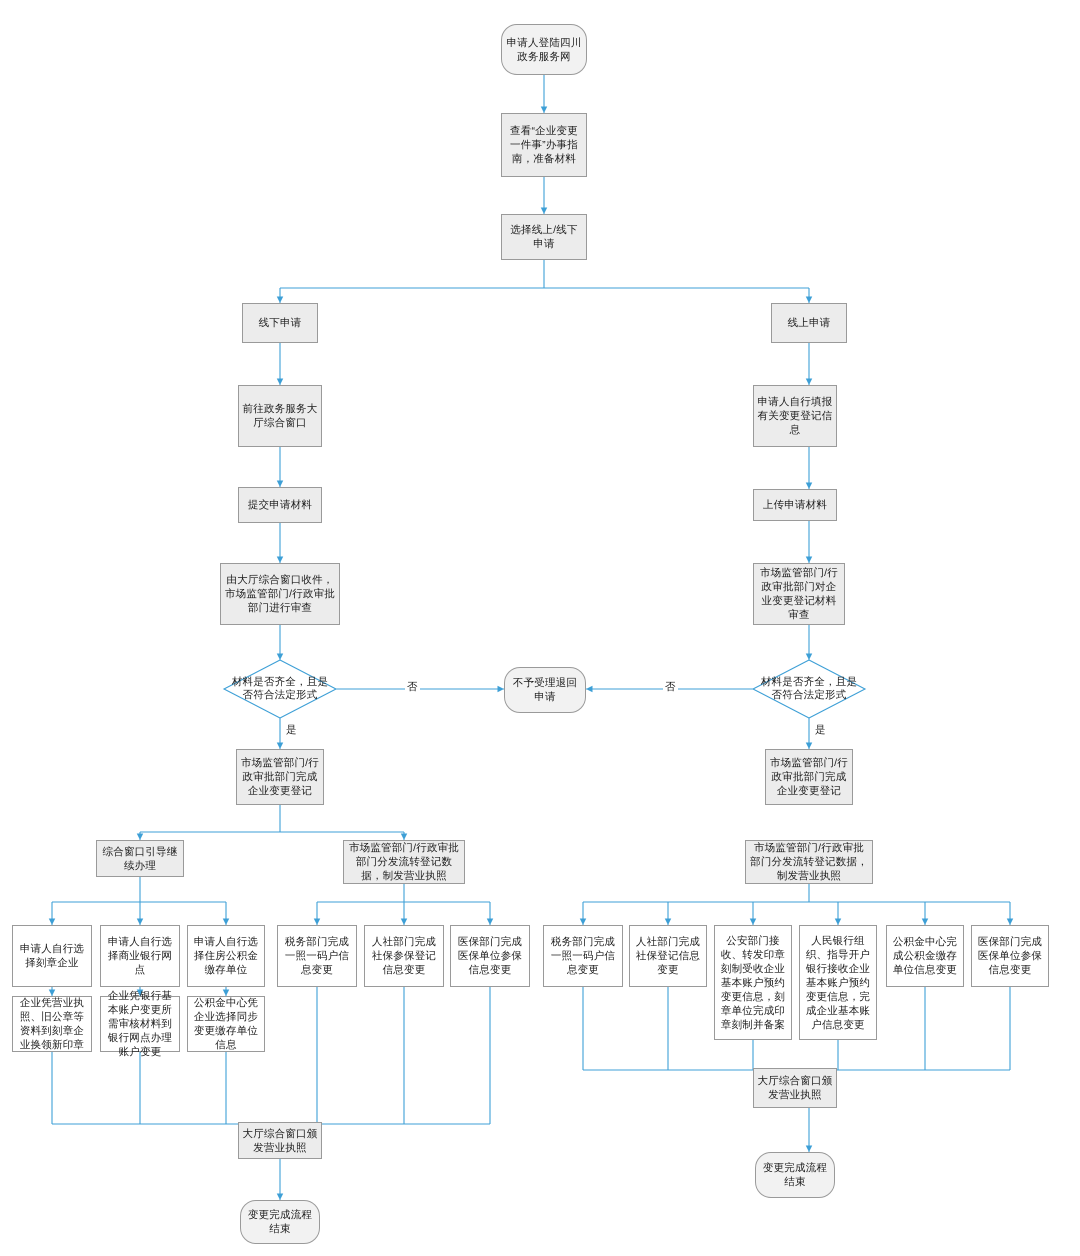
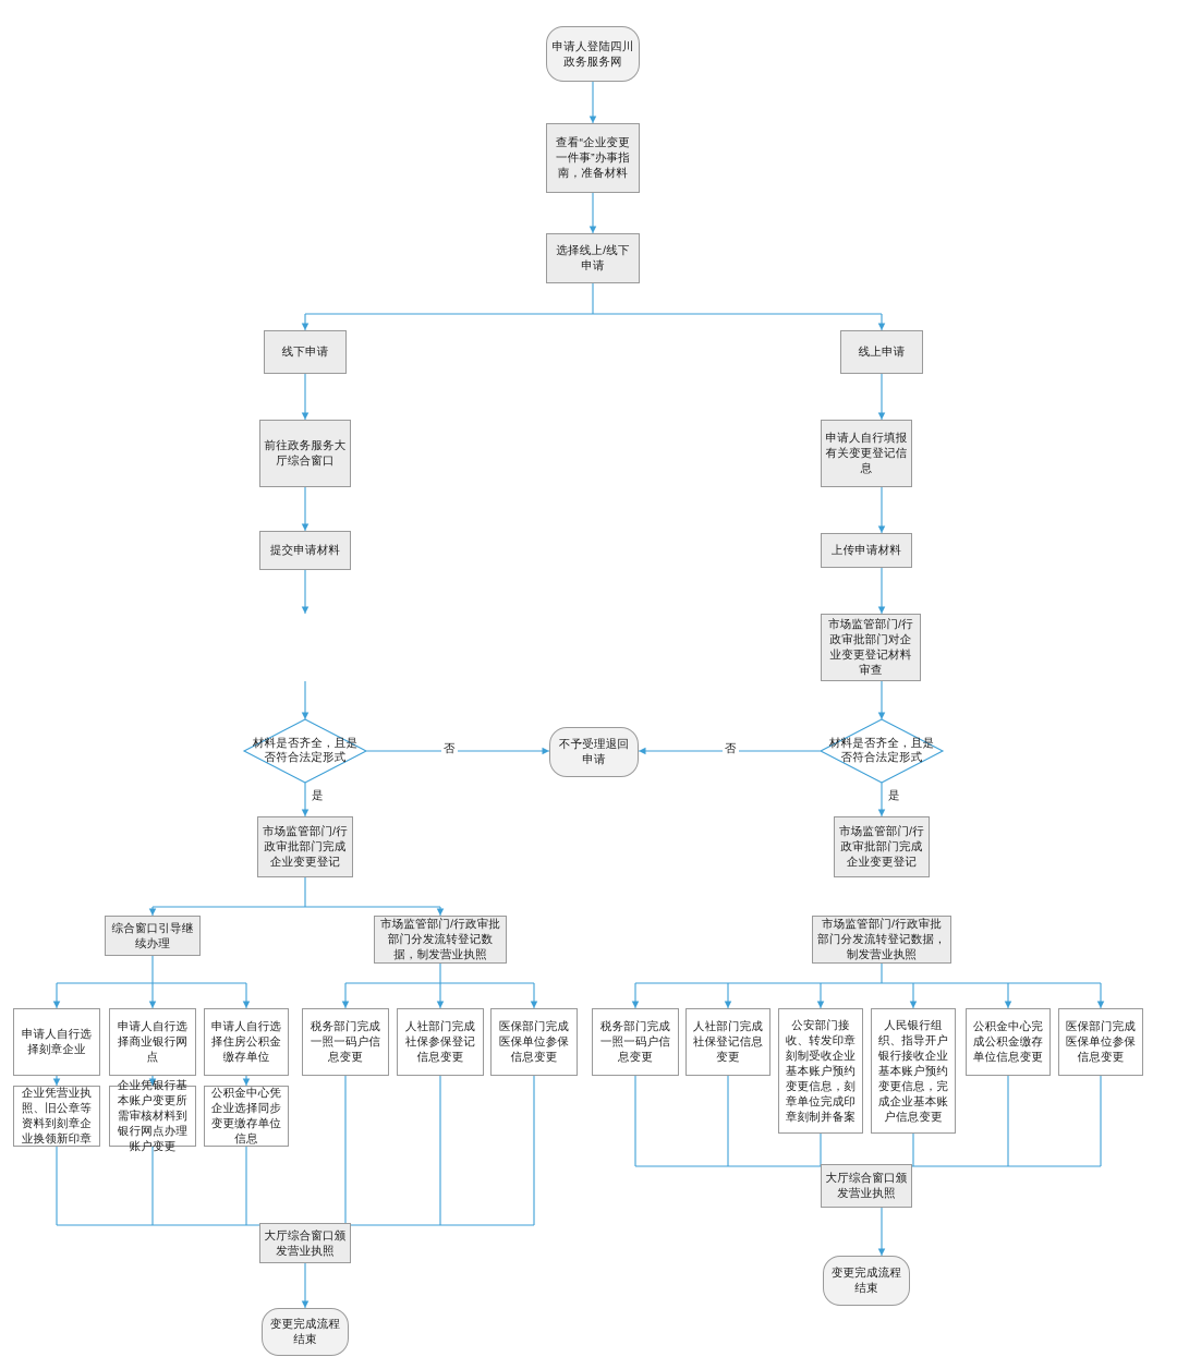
  申请人登陆四川政务服务网
  查看“企业变更一件事”办事指南，准备材料
  选择线上/线下申请
  线下申请
  线上申请
  前往政务服务大厅综合窗口
  提交申请材料
- 由大厅综合窗口收件，市场监管部门/行政审批部门进行审查
  材料是否齐全，且是否符合法定形式
  不予受理退回申请
  申请人自行填报有关变更登记信息
  上传申请材料
  市场监管部门/行政审批部门对企业变更登记材料审查
  材料是否齐全，且是否符合法定形式
  市场监管部门/行政审批部门完成企业变更登记
  市场监管部门/行政审批部门完成企业变更登记
  综合窗口引导继续办理
  市场监管部门/行政审批部门分发流转登记数据，制发营业执照
  市场监管部门/行政审批部门分发流转登记数据，制发营业执照
  申请人自行选择刻章企业
  申请人自行选择商业银行网点
  申请人自行选择住房公积金缴存单位
  税务部门完成一照一码户信息变更
  人社部门完成社保参保登记信息变更
  医保部门完成医保单位参保信息变更
  企业凭营业执照、旧公章等资料到刻章企业换领新印章
  企业凭银行基本账户变更所需审核材料到银行网点办理账户变更
  公积金中心凭企业选择同步变更缴存单位信息
  大厅综合窗口颁发营业执照
  变更完成流程结束
  税务部门完成一照一码户信息变更
  人社部门完成社保登记信息变更
  公安部门接收、转发印章刻制受收企业基本账户预约变更信息，刻章单位完成印章刻制并备案
  人民银行组织、指导开户银行接收企业基本账户预约变更信息，完成企业基本账户信息变更
  公积金中心完成公积金缴存单位信息变更
  医保部门完成医保单位参保信息变更
  大厅综合窗口颁发营业执照
  变更完成流程结束
  否
  否
  是
  是
